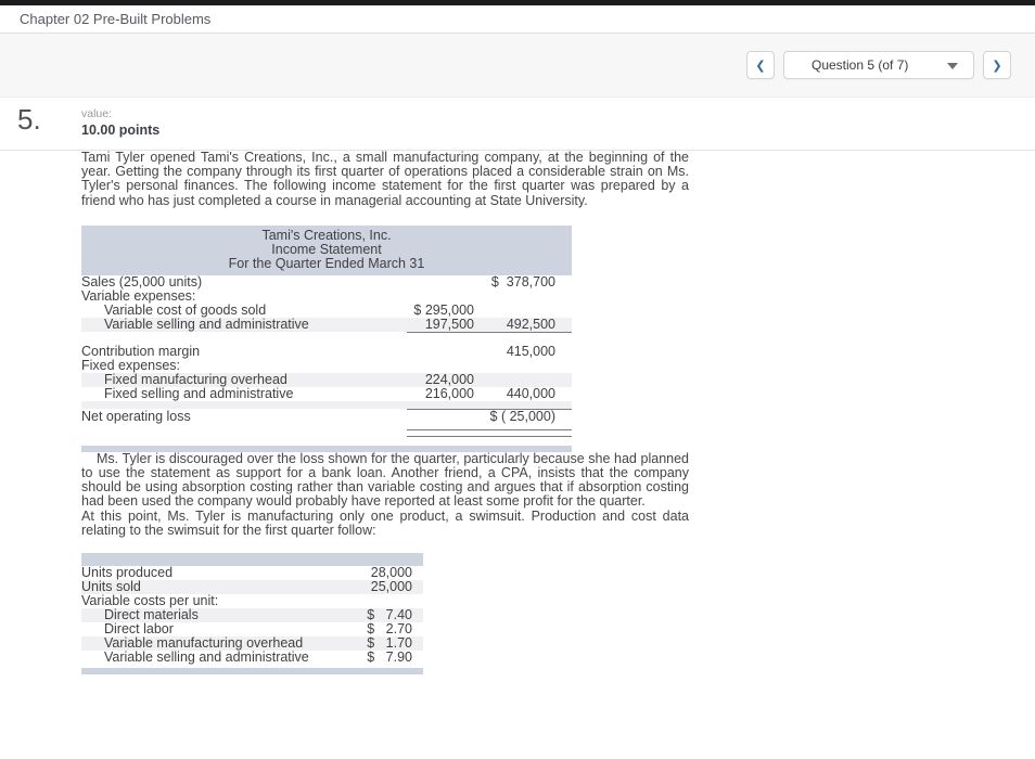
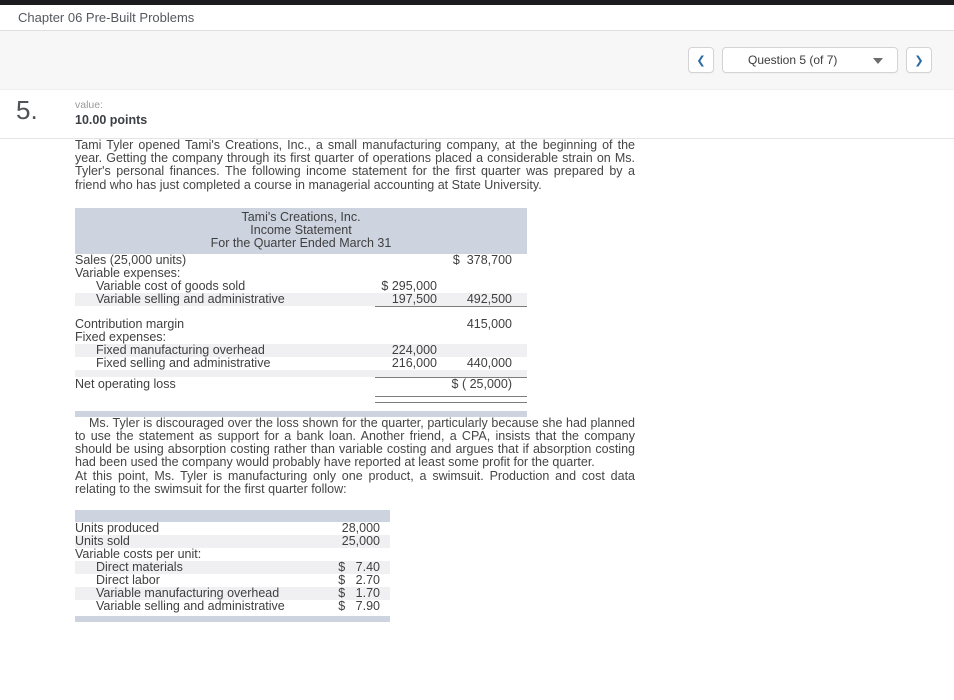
- Chapter 02 Pre-Built Problems
+ Chapter 06 Pre-Built Problems
  ❮
  Question 5 (of 7)
  ❯
  5.
  value:
  10.00 points
  Tami Tyler opened Tami's Creations, Inc., a small manufacturing company, at the beginning of the year. Getting the company through its first quarter of operations placed a considerable strain on Ms. Tyler's personal finances. The following income statement for the first quarter was prepared by a friend who has just completed a course in managerial accounting at State University.
  Tami's Creations, Inc.
  Income Statement
  For the Quarter Ended March 31
  Sales (25,000 units)		$ 378,700
  Variable expenses:
  Variable cost of goods sold	$ 295,000
  Variable selling and administrative	197,500	492,500
  Contribution margin		415,000
  Fixed expenses:
  Fixed manufacturing overhead	224,000
  Fixed selling and administrative	216,000	440,000
  Net operating loss		$ ( 25,000)
  Ms. Tyler is discouraged over the loss shown for the quarter, particularly because she had planned to use the statement as support for a bank loan. Another friend, a CPA, insists that the company should be using absorption costing rather than variable costing and argues that if absorption costing had been used the company would probably have reported at least some profit for the quarter.
  At this point, Ms. Tyler is manufacturing only one product, a swimsuit. Production and cost data relating to the swimsuit for the first quarter follow:
  Units produced	28,000
  Units sold	25,000
  Variable costs per unit:
  Direct materials	$ 7.40
  Direct labor	$ 2.70
  Variable manufacturing overhead	$ 1.70
  Variable selling and administrative	$ 7.90
